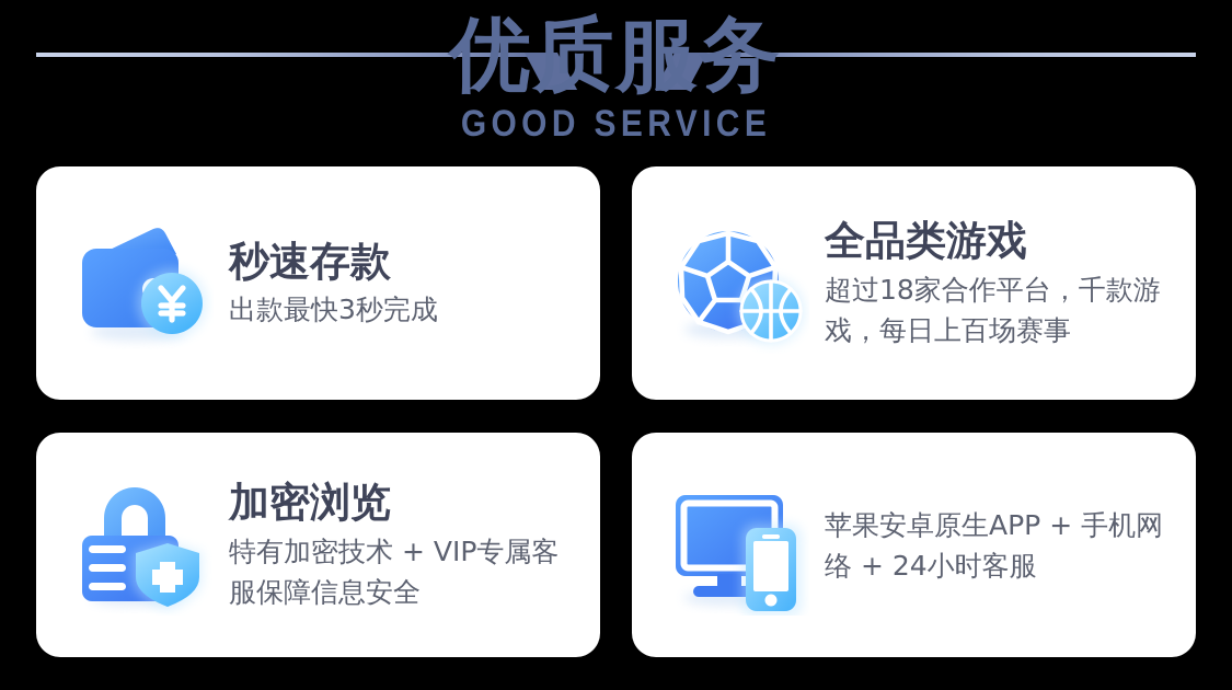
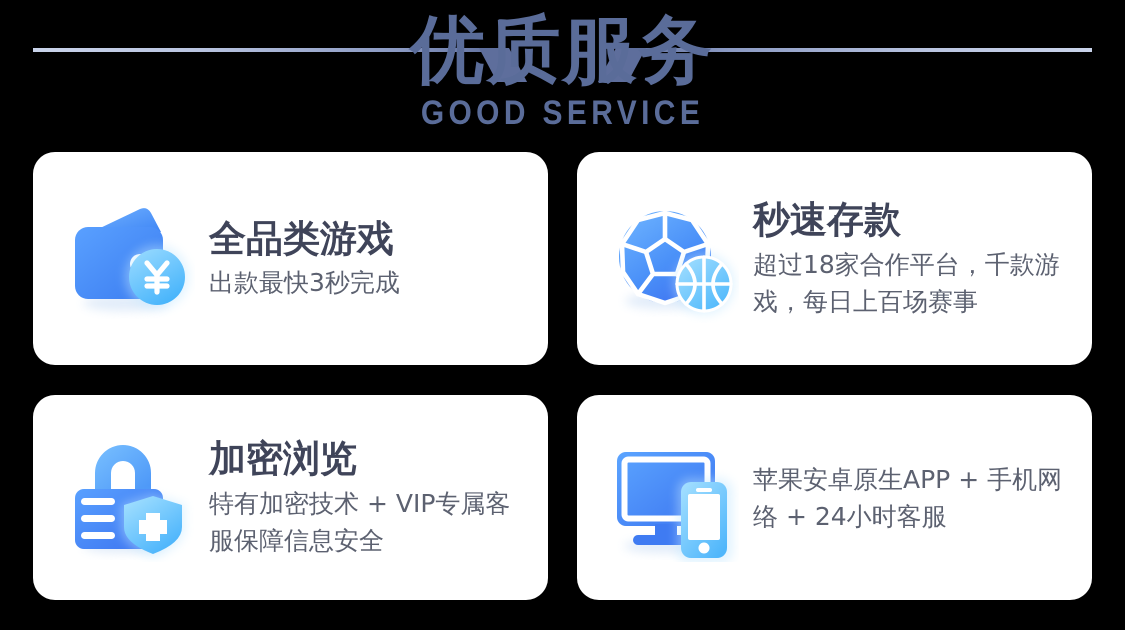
  优质服务
  GOOD SERVICE
- 秒速存款
+ 全品类游戏
  出款最快3秒完成
- 全品类游戏
+ 秒速存款
  超过18家合作平台，千款游戏，每日上百场赛事
  加密浏览
  特有加密技术 + VIP专属客服保障信息安全
  苹果安卓原生APP + 手机网络 + 24小时客服
